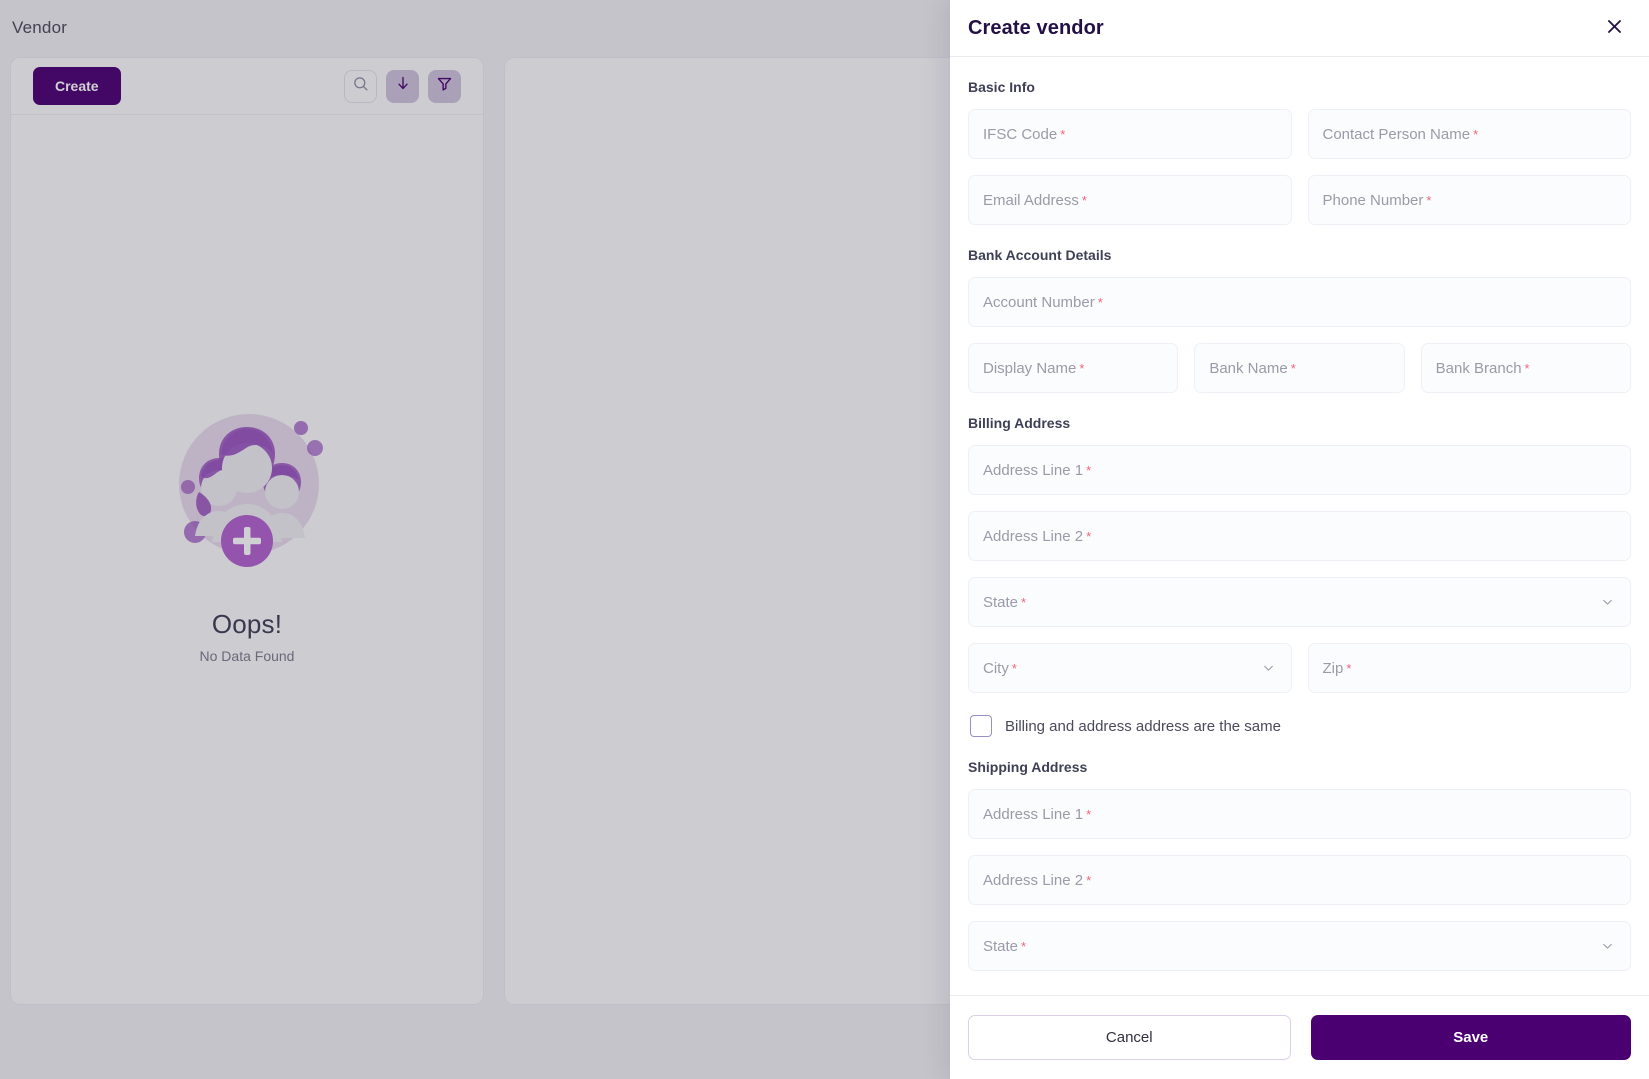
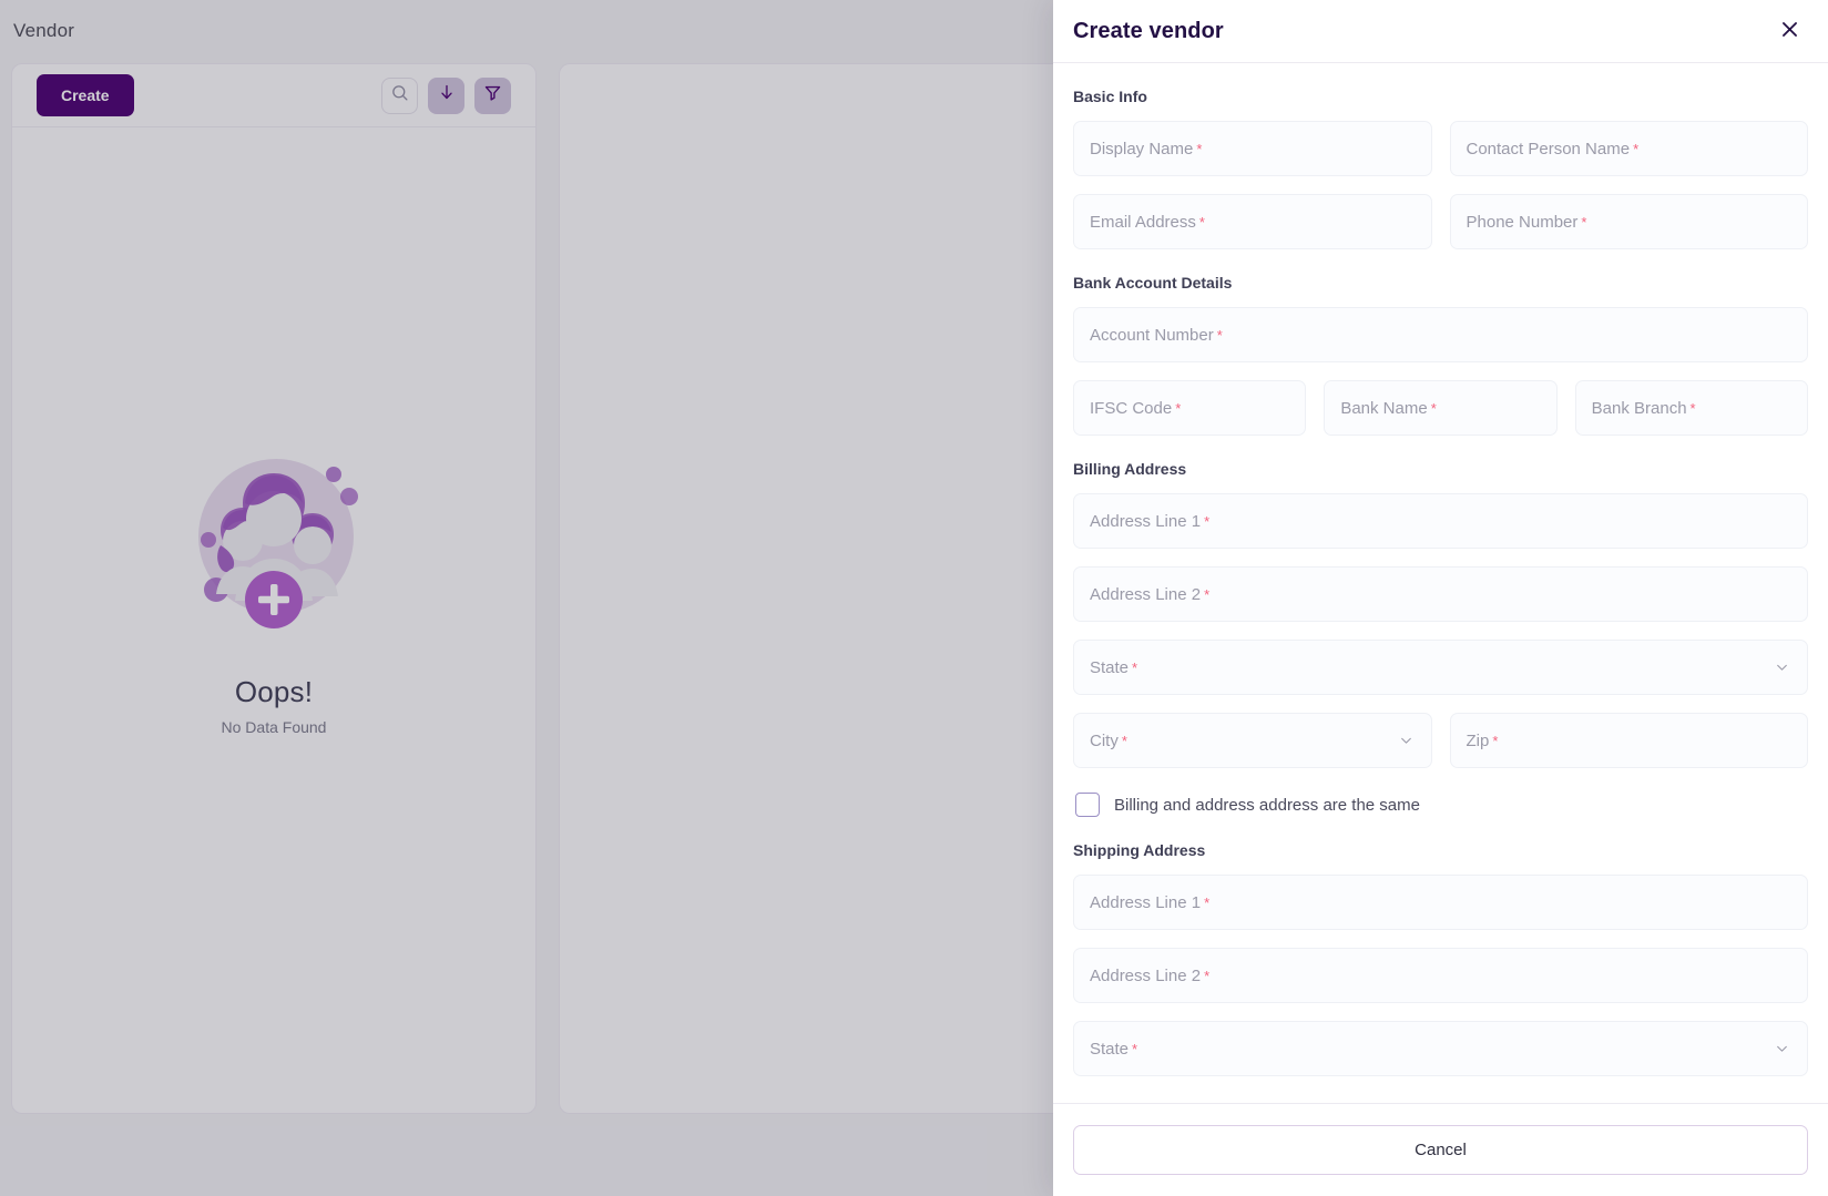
  Vendor
  Create
  Oops!
  No Data Found
  Create vendor
  Basic Info
- IFSC Code
+ Display Name
  *
  Contact Person Name
  *
  Email Address
  *
  Phone Number
  *
  Bank Account Details
  Account Number
  *
- Display Name
+ IFSC Code
  *
  Bank Name
  *
  Bank Branch
  *
  Billing Address
  Address Line 1
  *
  Address Line 2
  *
  State
  *
  City
  *
  Zip
  *
  Billing and address address are the same
  Shipping Address
  Address Line 1
  *
  Address Line 2
  *
  State
  *
  Cancel
- Save
